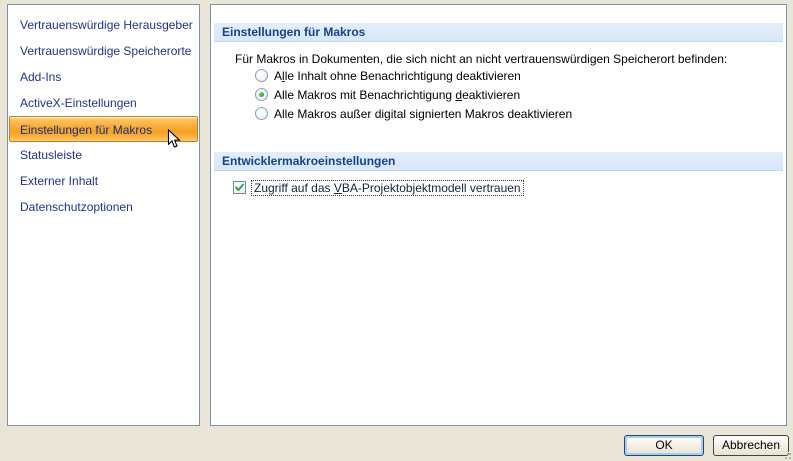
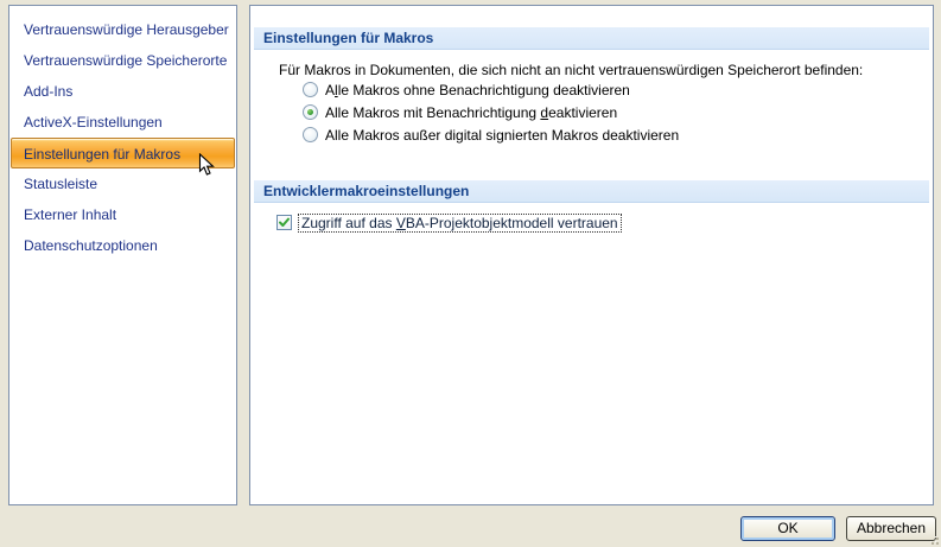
  Vertrauenswürdige Herausgeber
  Vertrauenswürdige Speicherorte
  Add-Ins
  ActiveX-Einstellungen
  Einstellungen für Makros
  Statusleiste
  Externer Inhalt
  Datenschutzoptionen
  Einstellungen für Makros
  Für Makros in Dokumenten, die sich nicht an nicht vertrauenswürdigen Speicherort befinden:
- Alle Inhalt ohne Benachrichtigung deaktivieren
+ Alle Makros ohne Benachrichtigung deaktivieren
  Alle Makros mit Benachrichtigung deaktivieren
  Alle Makros außer digital signierten Makros deaktivieren
  Entwicklermakroeinstellungen
  Zugriff auf das VBA-Projektobjektmodell vertrauen
  OK
  Abbrechen
